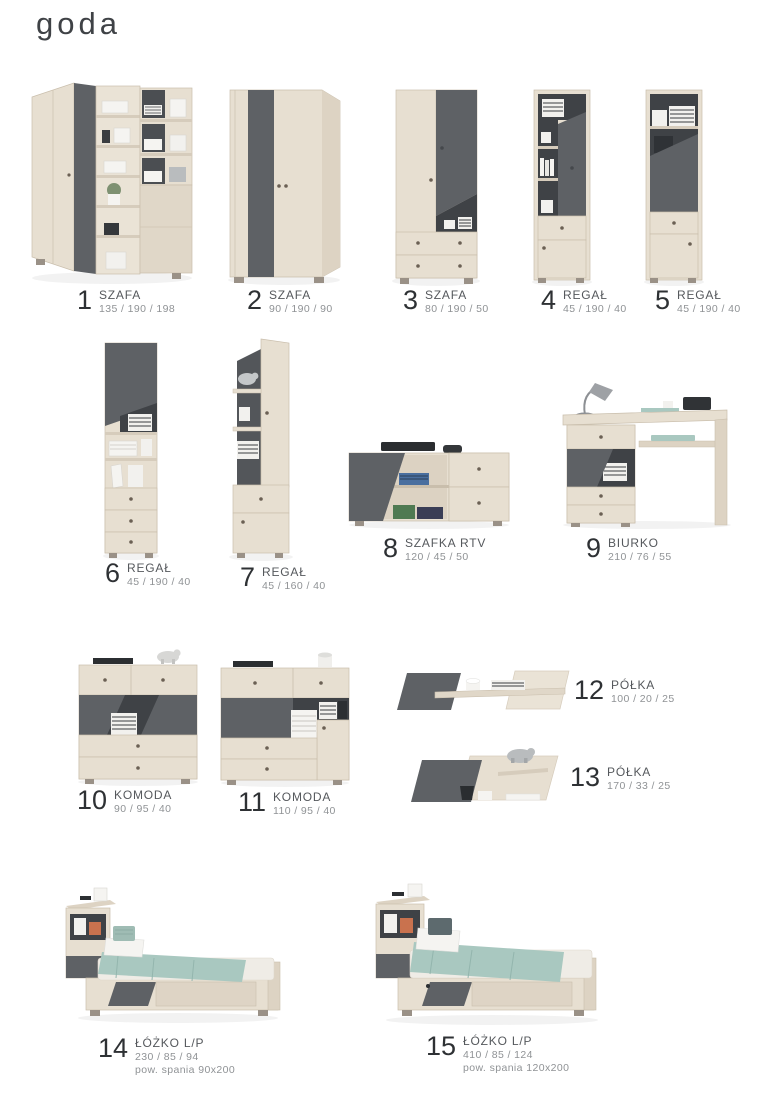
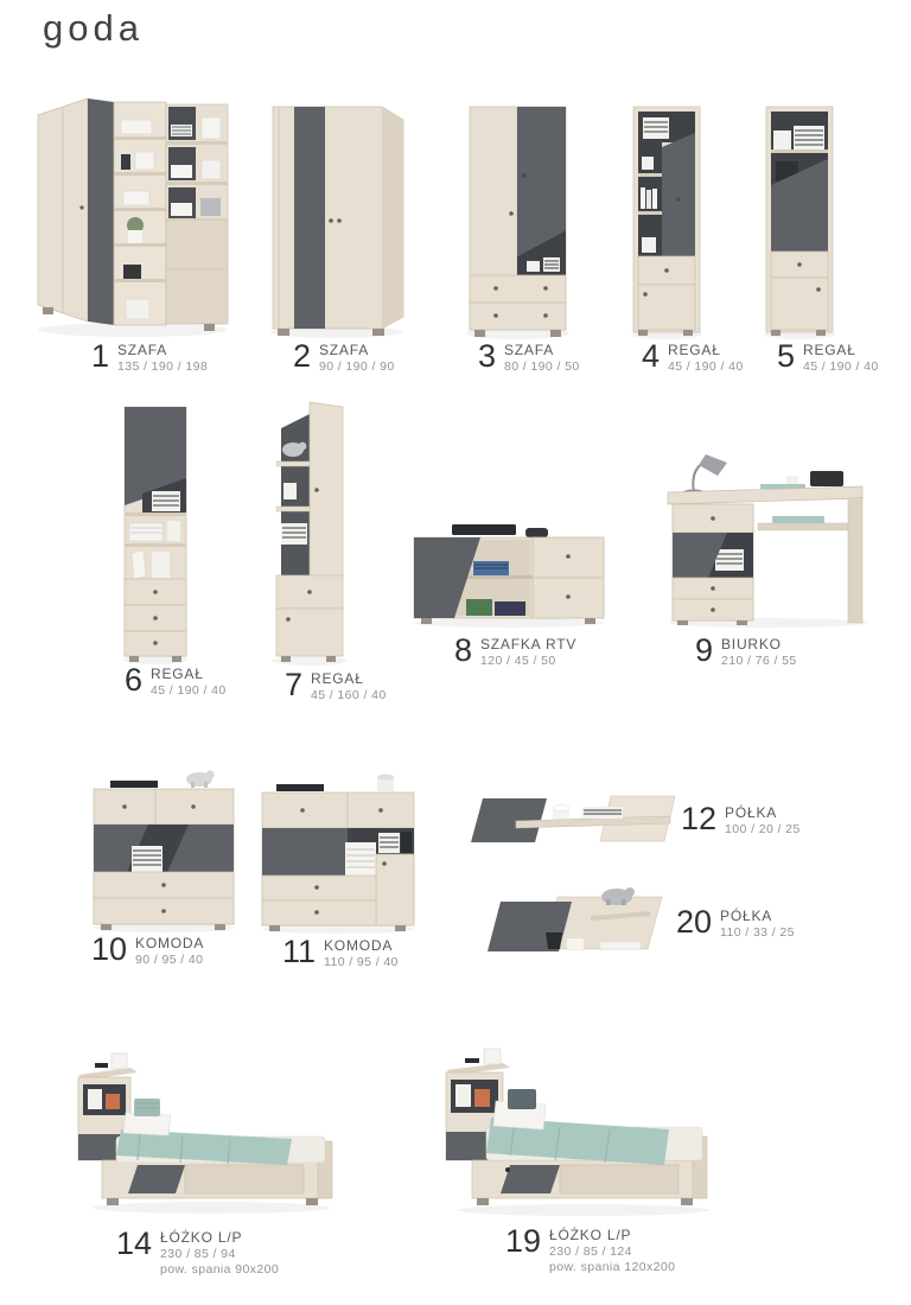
  goda
  1
  SZAFA
  135 / 190 / 198
  2
  SZAFA
  90 / 190 / 90
  3
  SZAFA
  80 / 190 / 50
  4
  REGAŁ
  45 / 190 / 40
  5
  REGAŁ
  45 / 190 / 40
  6
  REGAŁ
  45 / 190 / 40
  7
  REGAŁ
  45 / 160 / 40
  8
  SZAFKA RTV
  120 / 45 / 50
  9
  BIURKO
  210 / 76 / 55
  10
  KOMODA
  90 / 95 / 40
  11
  KOMODA
  110 / 95 / 40
  12
  PÓŁKA
  100 / 20 / 25
- 13
+ 20
  PÓŁKA
- 170 / 33 / 25
+ 110 / 33 / 25
  14
  ŁÓŻKO L/P
  230 / 85 / 94
  pow. spania 90x200
- 15
+ 19
  ŁÓŻKO L/P
- 410 / 85 / 124
+ 230 / 85 / 124
  pow. spania 120x200
